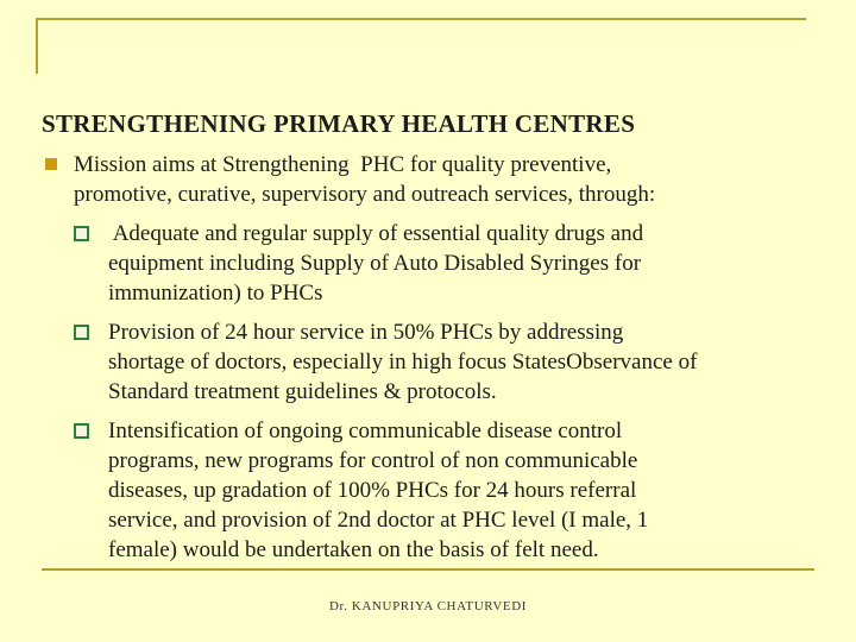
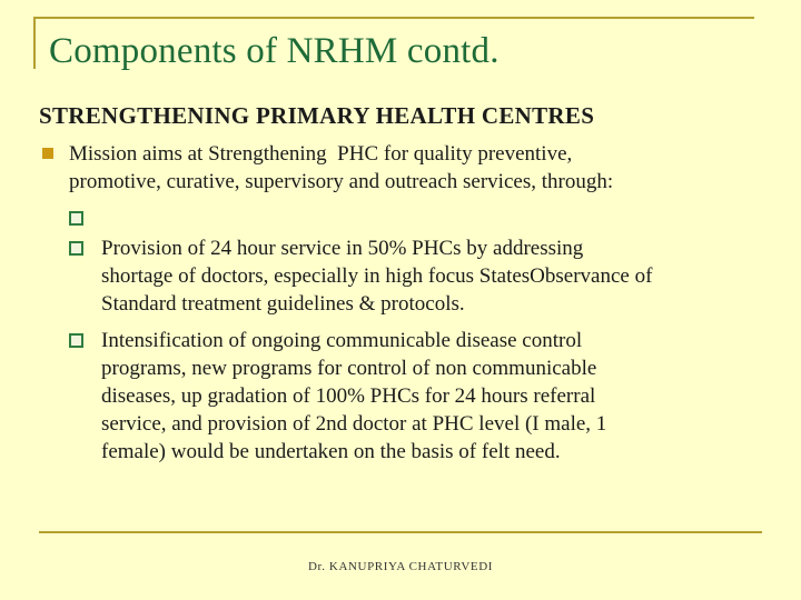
+ Components of NRHM contd.
  STRENGTHENING PRIMARY HEALTH CENTRES
  Mission aims at Strengthening PHC for quality preventive,
  promotive, curative, supervisory and outreach services, through:
- Adequate and regular supply of essential quality drugs and
- equipment including Supply of Auto Disabled Syringes for
- immunization) to PHCs
  Provision of 24 hour service in 50% PHCs by addressing
  shortage of doctors, especially in high focus StatesObservance of
  Standard treatment guidelines & protocols.
  Intensification of ongoing communicable disease control
  programs, new programs for control of non communicable
  diseases, up gradation of 100% PHCs for 24 hours referral
  service, and provision of 2nd doctor at PHC level (I male, 1
  female) would be undertaken on the basis of felt need.
  Dr. KANUPRIYA CHATURVEDI
